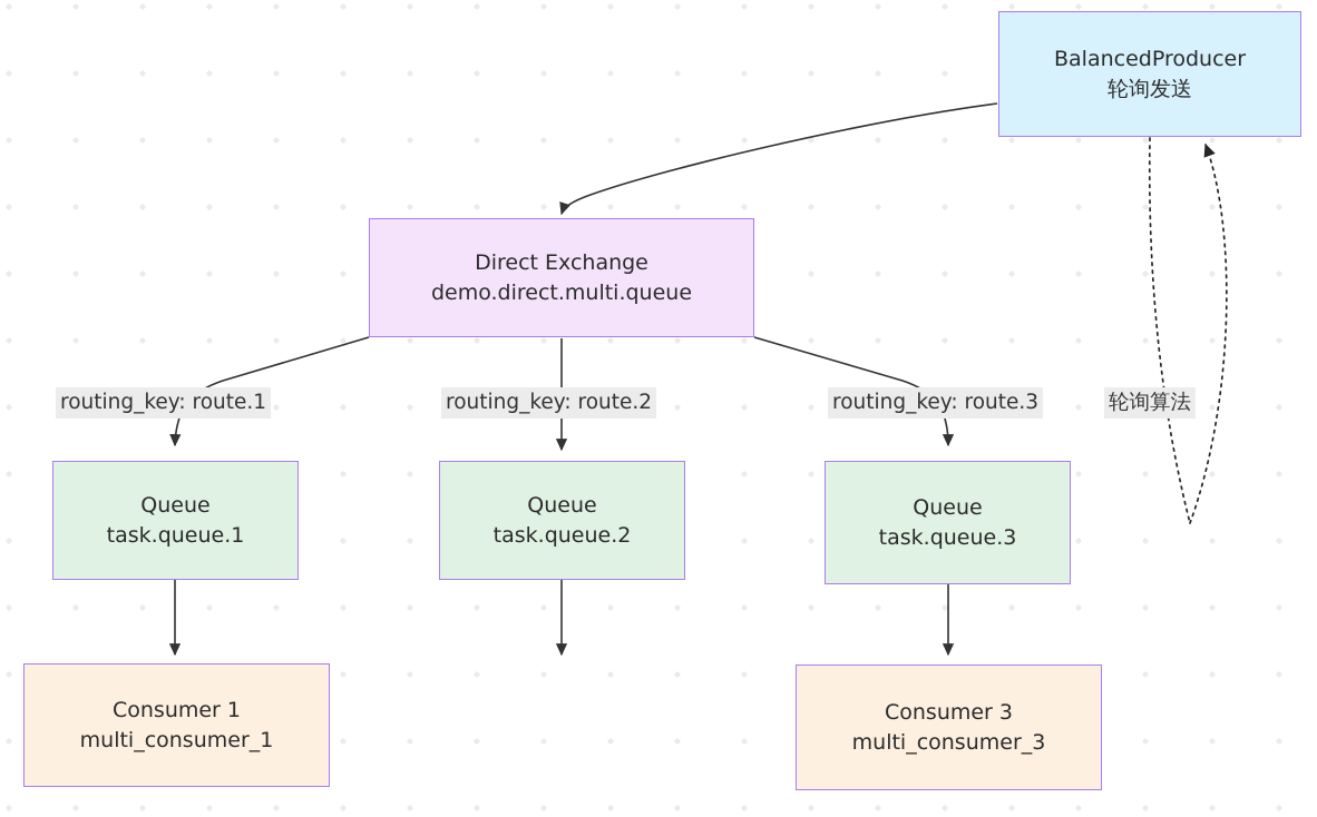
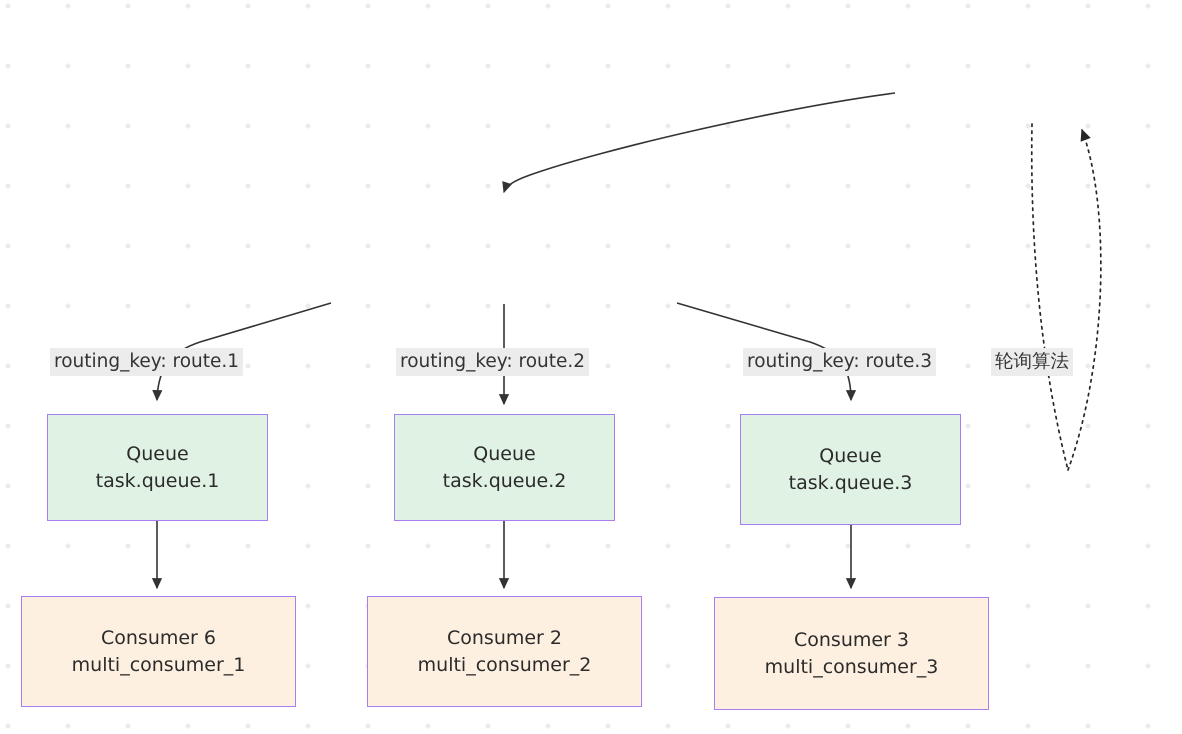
- BalancedProducer
- 轮询发送
- Direct Exchange
- demo.direct.multi.queue
  Queue
  task.queue.1
  Queue
  task.queue.2
  Queue
  task.queue.3
- Consumer 1
+ Consumer 6
  multi_consumer_1
+ Consumer 2
+ multi_consumer_2
  Consumer 3
  multi_consumer_3
  routing_key: route.1
  routing_key: route.2
  routing_key: route.3
  轮询算法
